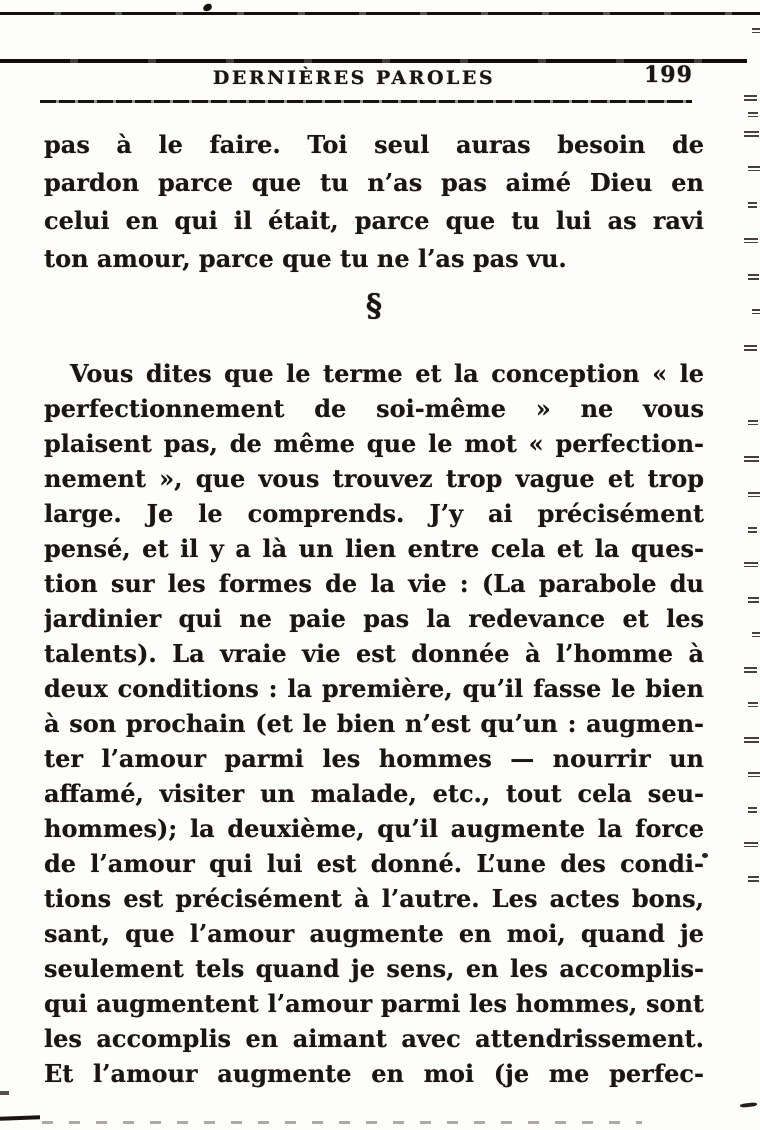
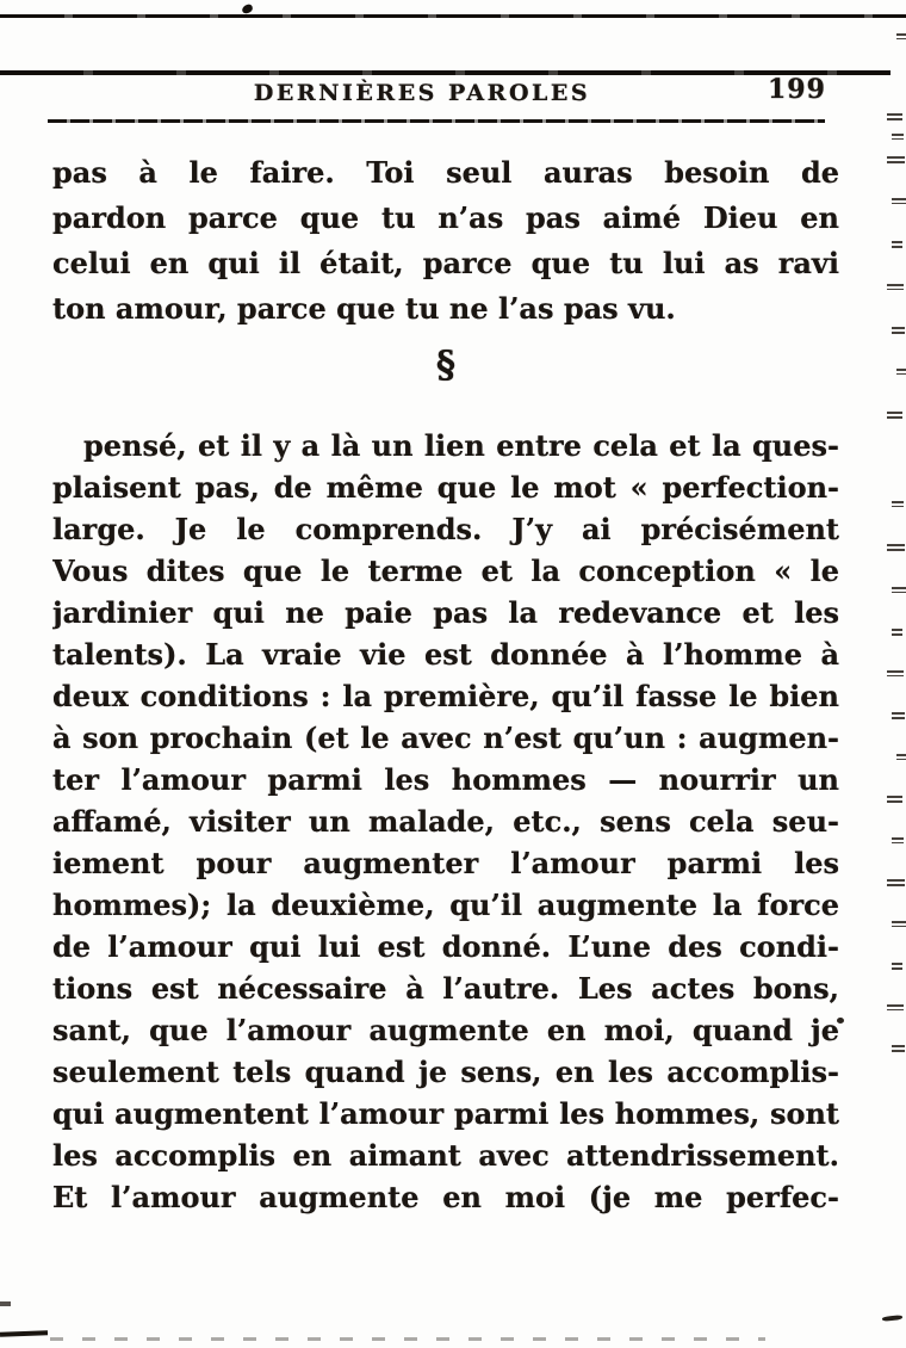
  DERNIÈRES PAROLES
  199
  pas à le faire. Toi seul auras besoin de
  pardon parce que tu n’as pas aimé Dieu en
  celui en qui il était, parce que tu lui as ravi
  ton amour, parce que tu ne l’as pas vu.
  §
- Vous dites que le terme et la conception « le
+ pensé, et il y a là un lien entre cela et la ques-
- perfectionnement de soi-même » ne vous
  plaisent pas, de même que le mot « perfection-
- nement », que vous trouvez trop vague et trop
  large. Je le comprends. J’y ai précisément
- pensé, et il y a là un lien entre cela et la ques-
+ Vous dites que le terme et la conception « le
- tion sur les formes de la vie : (La parabole du
  jardinier qui ne paie pas la redevance et les
  talents). La vraie vie est donnée à l’homme à
  deux conditions : la première, qu’il fasse le bien
- à son prochain (et le bien n’est qu’un : augmen-
+ à son prochain (et le avec n’est qu’un : augmen-
  ter l’amour parmi les hommes — nourrir un
- affamé, visiter un malade, etc., tout cela seu-
+ affamé, visiter un malade, etc., sens cela seu-
+ iement pour augmenter l’amour parmi les
  hommes); la deuxième, qu’il augmente la force
  de l’amour qui lui est donné. L’une des condi-
- tions est précisément à l’autre. Les actes bons,
+ tions est nécessaire à l’autre. Les actes bons,
  sant, que l’amour augmente en moi, quand je
  seulement tels quand je sens, en les accomplis-
  qui augmentent l’amour parmi les hommes, sont
  les accomplis en aimant avec attendrissement.
  Et l’amour augmente en moi (je me perfec-
